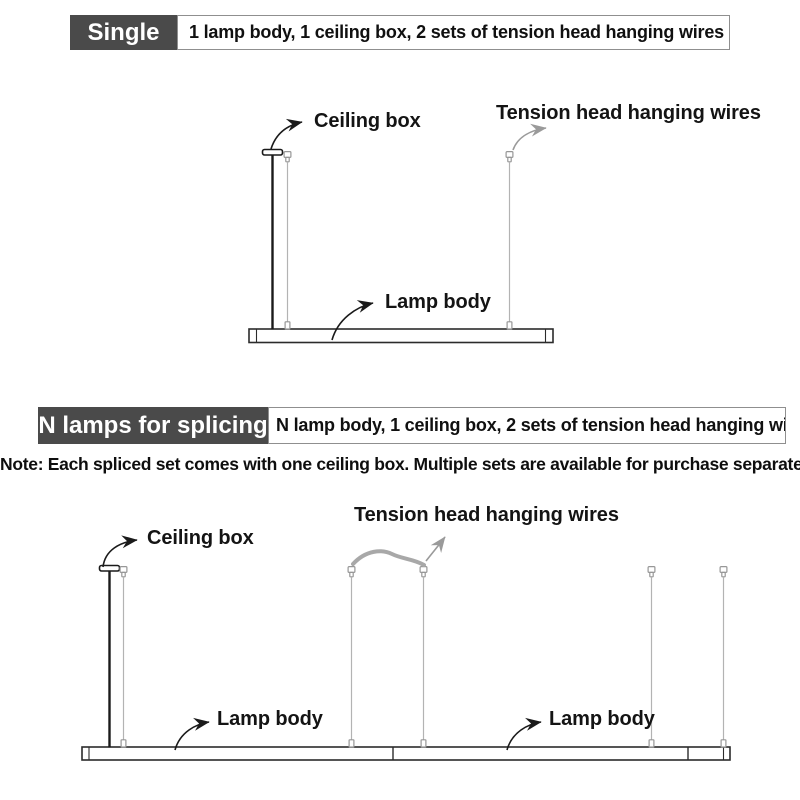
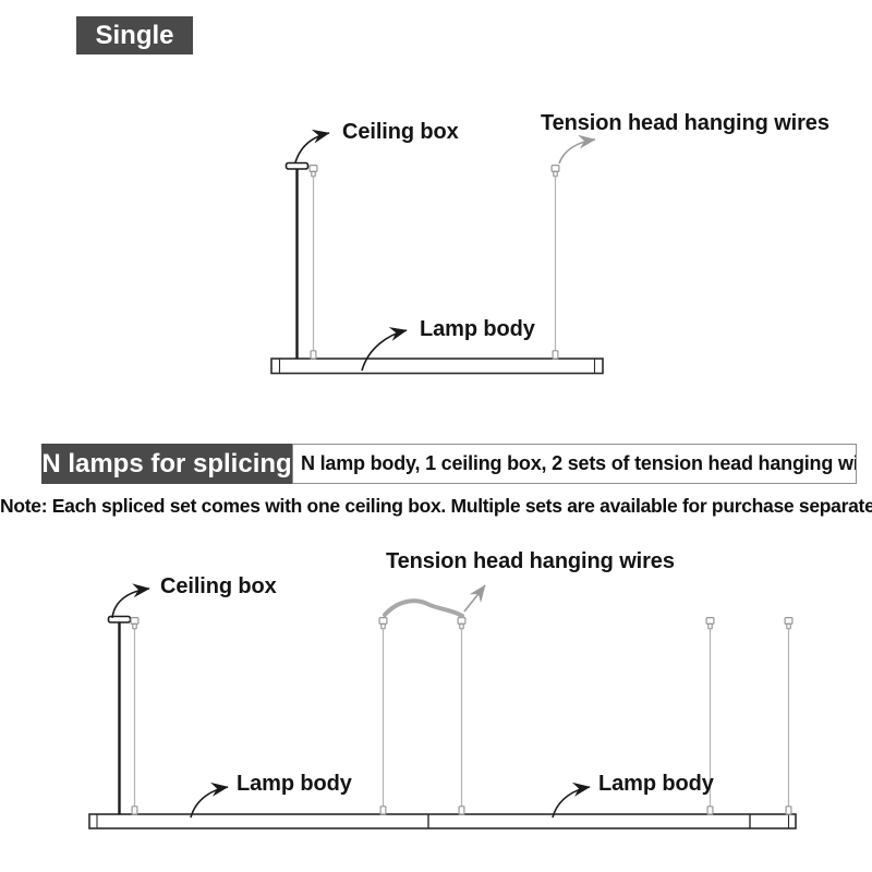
  Single
- 1 lamp body, 1 ceiling box, 2 sets of tension head hanging wires
  N lamps for splicing
  N lamp body, 1 ceiling box, 2 sets of tension head hanging wi
  Note: Each spliced set comes with one ceiling box. Multiple sets are available for purchase separate
  Ceiling box
  Tension head hanging wires
  Lamp body
  Ceiling box
  Tension head hanging wires
  Lamp body
  Lamp body
